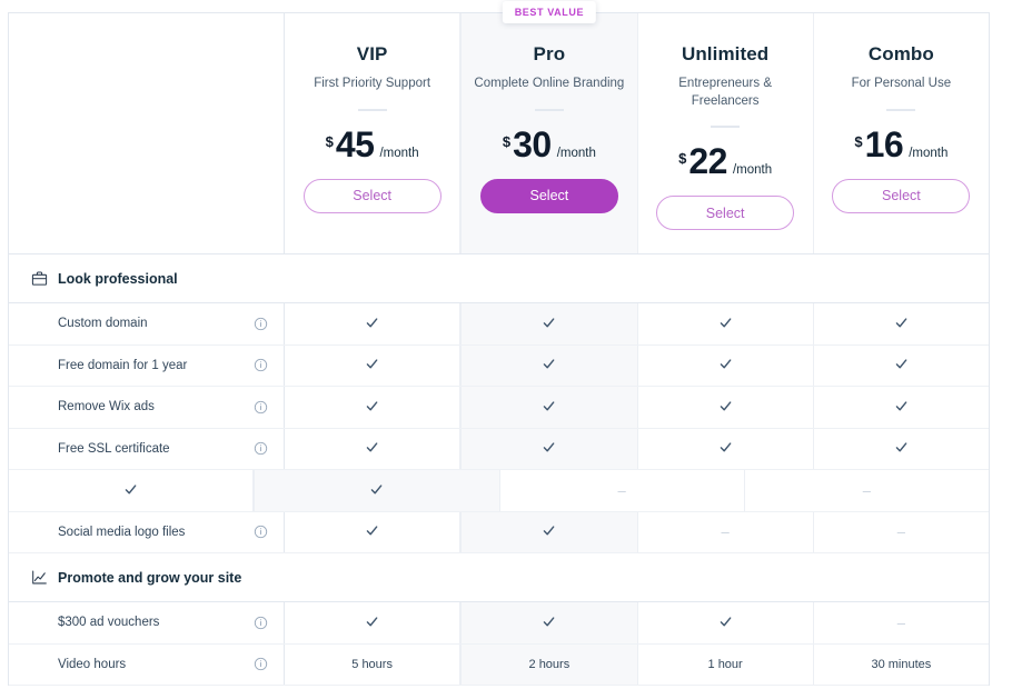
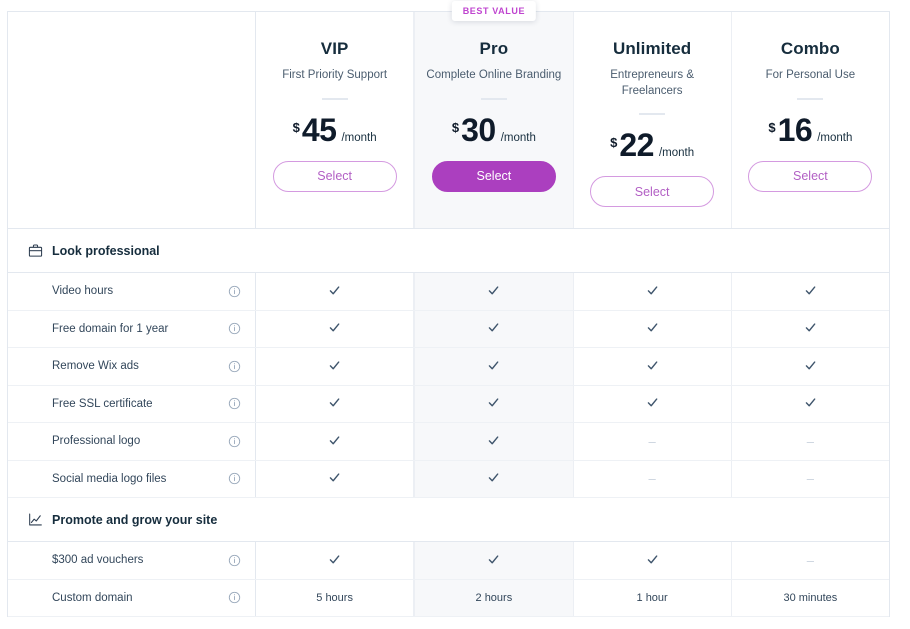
  VIP
  First Priority Support
  $
  45
  /month
  Select
  BEST VALUE
  Pro
  Complete Online Branding
  $
  30
  /month
  Select
  Unlimited
  Entrepreneurs & Freelancers
  $
  22
  /month
  Select
  Combo
  For Personal Use
  $
  16
  /month
  Select
  Look professional
- Custom domain
+ Video hours
  Free domain for 1 year
  Remove Wix ads
  Free SSL certificate
+ Professional logo
  –
  –
  Social media logo files
  –
  –
  Promote and grow your site
  $300 ad vouchers
  –
- Video hours
+ Custom domain
  5 hours
  2 hours
  1 hour
  30 minutes
